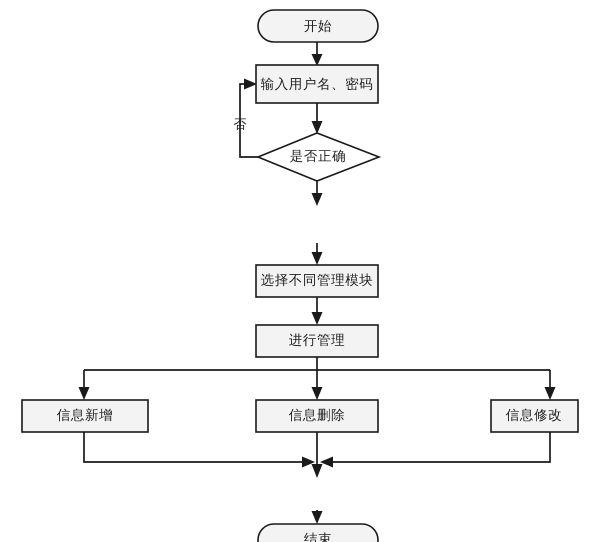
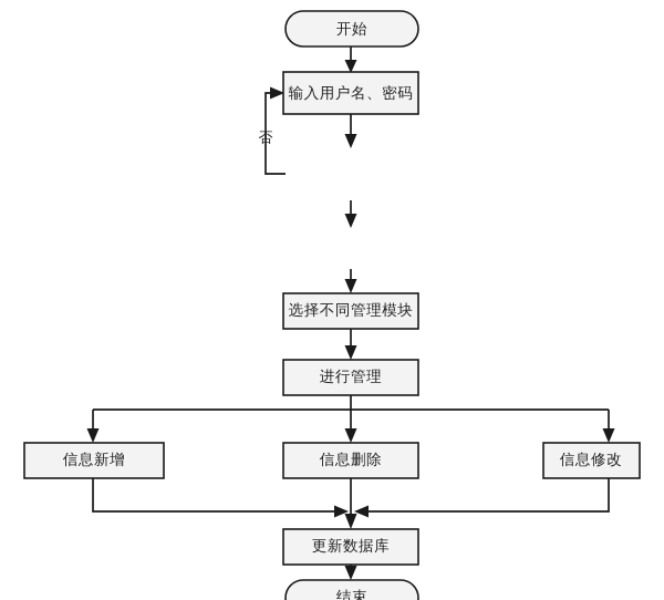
  开始
  输入用户名、密码
- 是否正确
  否
  选择不同管理模块
  进行管理
  信息新增
  信息删除
  信息修改
+ 更新数据库
  结束
